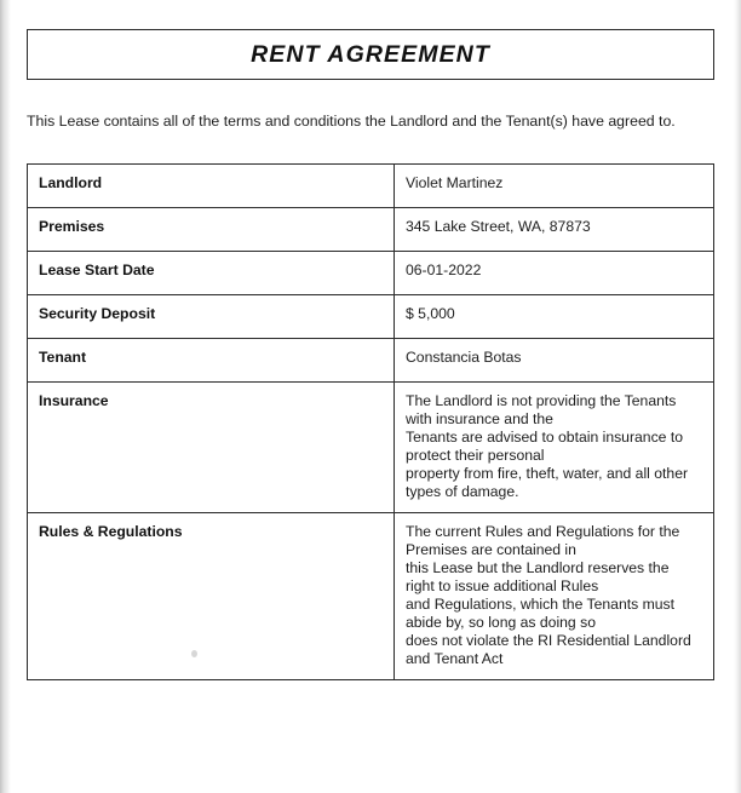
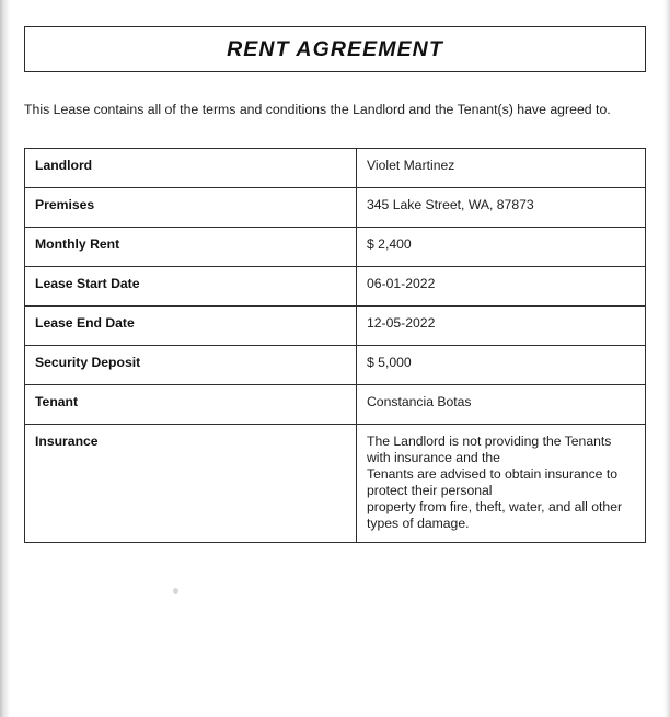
  RENT AGREEMENT
  This Lease contains all of the terms and conditions the Landlord and the Tenant(s) have agreed to.
  Landlord	Violet Martinez
  Premises	345 Lake Street, WA, 87873
+ Monthly Rent	$ 2,400
  Lease Start Date	06-01-2022
+ Lease End Date	12-05-2022
  Security Deposit	$ 5,000
  Tenant	Constancia Botas
  Insurance	The Landlord is not providing the Tenants with insurance and the Tenants are advised to obtain insurance to protect their personal property from fire, theft, water, and all other types of damage.
- Rules & Regulations	The current Rules and Regulations for the Premises are contained in this Lease but the Landlord reserves the right to issue additional Rules and Regulations, which the Tenants must abide by, so long as doing so does not violate the RI Residential Landlord and Tenant Act
